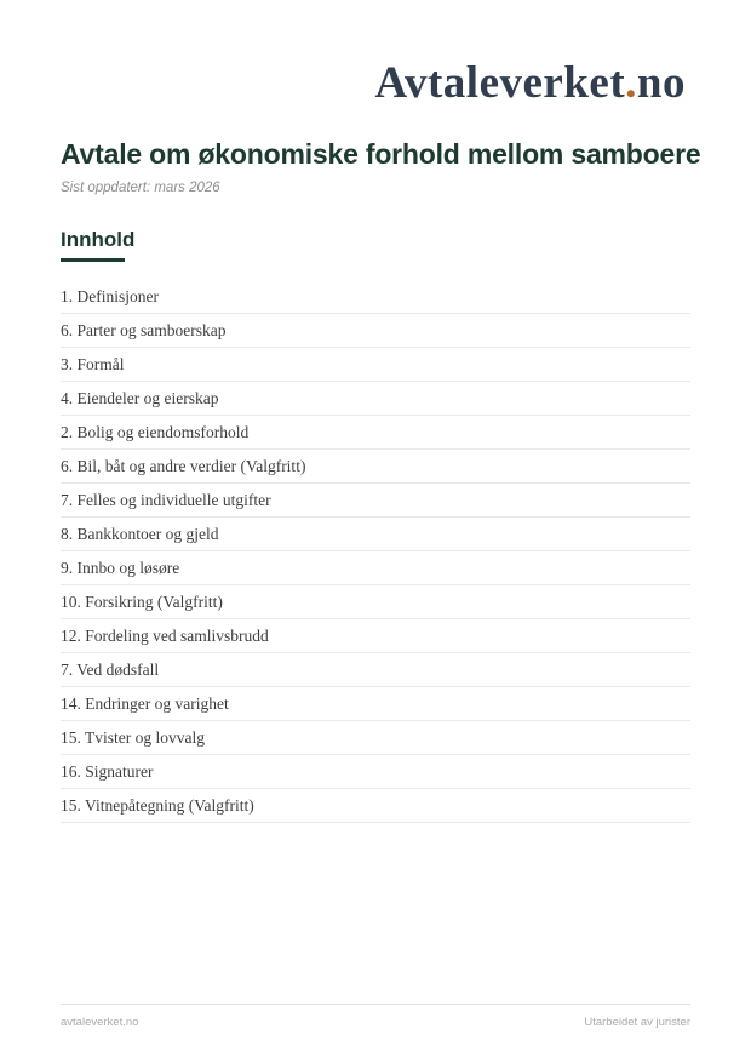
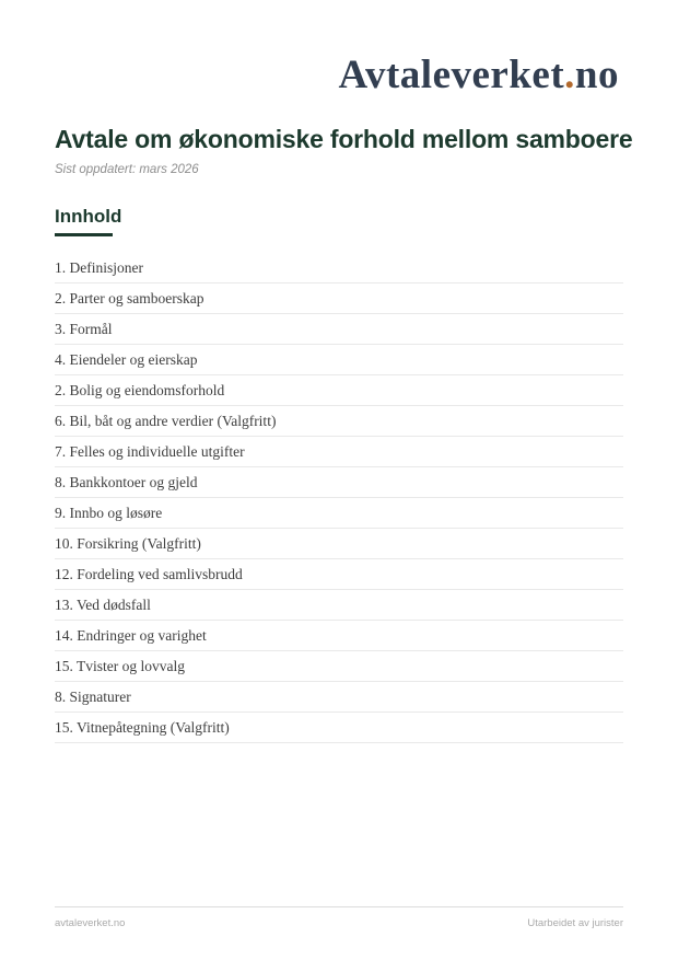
  Avtaleverket.no
  Avtale om økonomiske forhold mellom samboere
  Sist oppdatert: mars 2026
  Innhold
  1. Definisjoner
- 6. Parter og samboerskap
+ 2. Parter og samboerskap
  3. Formål
  4. Eiendeler og eierskap
  2. Bolig og eiendomsforhold
  6. Bil, båt og andre verdier (Valgfritt)
  7. Felles og individuelle utgifter
  8. Bankkontoer og gjeld
  9. Innbo og løsøre
  10. Forsikring (Valgfritt)
  12. Fordeling ved samlivsbrudd
- 7. Ved dødsfall
+ 13. Ved dødsfall
  14. Endringer og varighet
  15. Tvister og lovvalg
- 16. Signaturer
+ 8. Signaturer
  15. Vitnepåtegning (Valgfritt)
  avtaleverket.no
  Utarbeidet av jurister
